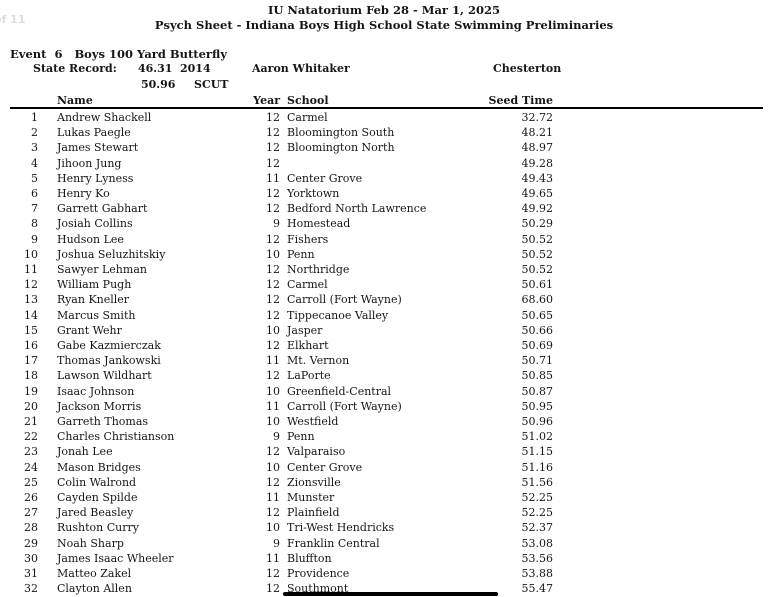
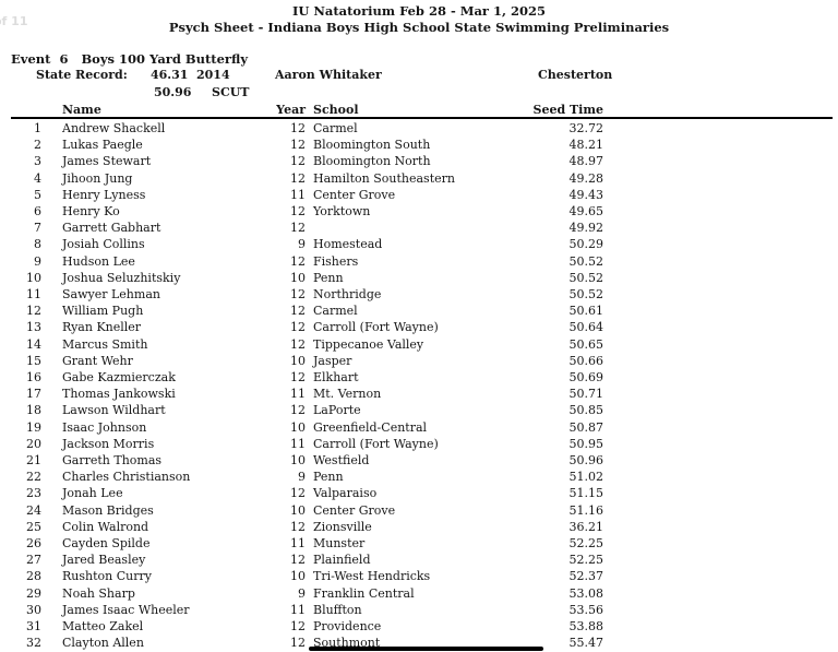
  f 11
  IU Natatorium Feb 28 - Mar 1, 2025
  Psych Sheet - Indiana Boys High School State Swimming Preliminaries
  Event 6 Boys 100 Yard Butterfly
  State Record:
  46.31
  2014
  Aaron Whitaker
  Chesterton
  50.96
  SCUT
  Name
  Year
  School
  Seed Time
  1
  Andrew Shackell
  12
  Carmel
  32.72
  2
  Lukas Paegle
  12
  Bloomington South
  48.21
  3
  James Stewart
  12
  Bloomington North
  48.97
  4
  Jihoon Jung
  12
+ Hamilton Southeastern
  49.28
  5
  Henry Lyness
  11
  Center Grove
  49.43
  6
  Henry Ko
  12
  Yorktown
  49.65
  7
  Garrett Gabhart
  12
- Bedford North Lawrence
  49.92
  8
  Josiah Collins
  9
  Homestead
  50.29
  9
  Hudson Lee
  12
  Fishers
  50.52
  10
  Joshua Seluzhitskiy
  10
  Penn
  50.52
  11
  Sawyer Lehman
  12
  Northridge
  50.52
  12
  William Pugh
  12
  Carmel
  50.61
  13
  Ryan Kneller
  12
  Carroll (Fort Wayne)
- 68.60
+ 50.64
  14
  Marcus Smith
  12
  Tippecanoe Valley
  50.65
  15
  Grant Wehr
  10
  Jasper
  50.66
  16
  Gabe Kazmierczak
  12
  Elkhart
  50.69
  17
  Thomas Jankowski
  11
  Mt. Vernon
  50.71
  18
  Lawson Wildhart
  12
  LaPorte
  50.85
  19
  Isaac Johnson
  10
  Greenfield-Central
  50.87
  20
  Jackson Morris
  11
  Carroll (Fort Wayne)
  50.95
  21
  Garreth Thomas
  10
  Westfield
  50.96
  22
  Charles Christianson
  9
  Penn
  51.02
  23
  Jonah Lee
  12
  Valparaiso
  51.15
  24
  Mason Bridges
  10
  Center Grove
  51.16
  25
  Colin Walrond
  12
  Zionsville
- 51.56
+ 36.21
  26
  Cayden Spilde
  11
  Munster
  52.25
  27
  Jared Beasley
  12
  Plainfield
  52.25
  28
  Rushton Curry
  10
  Tri-West Hendricks
  52.37
  29
  Noah Sharp
  9
  Franklin Central
  53.08
  30
  James Isaac Wheeler
  11
  Bluffton
  53.56
  31
  Matteo Zakel
  12
  Providence
  53.88
  32
  Clayton Allen
  12
  Southmont
  55.47
